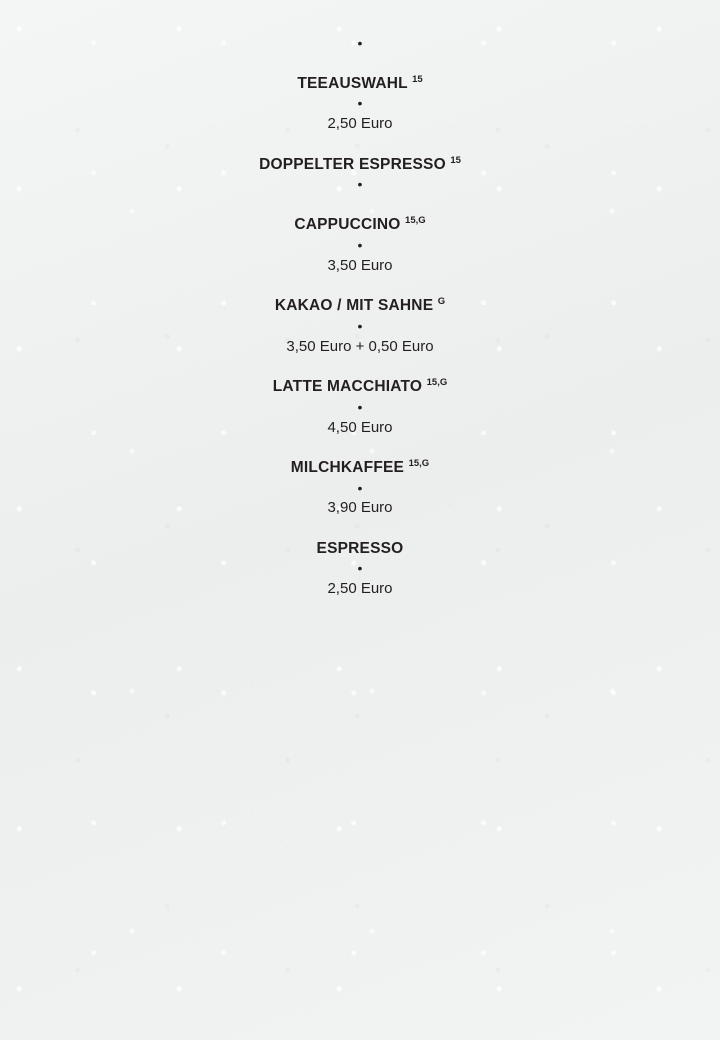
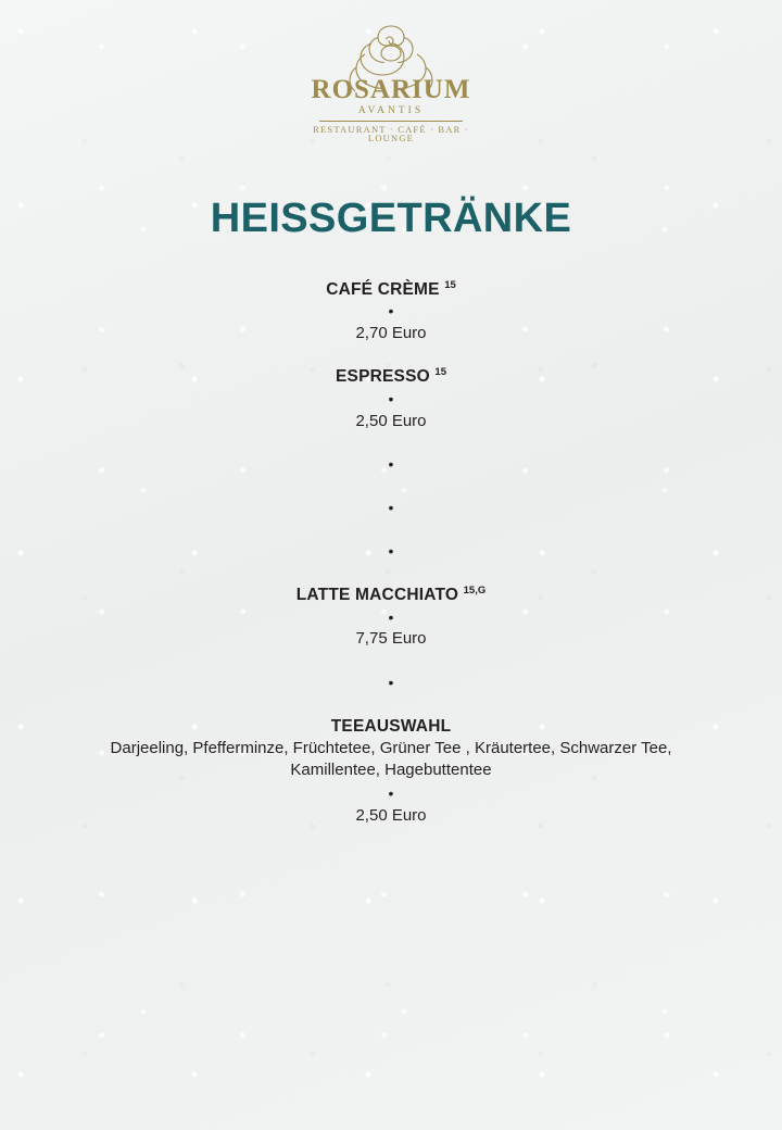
+ ROSARIUM
+ AVANTIS
+ RESTAURANT · CAFÉ · BAR · LOUNGE
+ HEISSGETRÄNKE
+ CAFÉ CRÈME 15
  •
+ 2,70 Euro
- TEEAUSWAHL 15
+ ESPRESSO 15
  •
  2,50 Euro
- DOPPELTER ESPRESSO 15
  •
- CAPPUCCINO 15,G
  •
- 3,50 Euro
- KAKAO / MIT SAHNE G
  •
- 3,50 Euro + 0,50 Euro
  LATTE MACCHIATO 15,G
  •
- 4,50 Euro
+ 7,75 Euro
- MILCHKAFFEE 15,G
  •
- 3,90 Euro
- ESPRESSO
+ TEEAUSWAHL
+ Darjeeling, Pfefferminze, Früchtetee, Grüner Tee , Kräutertee, Schwarzer Tee, Kamillentee, Hagebuttentee
  •
  2,50 Euro
